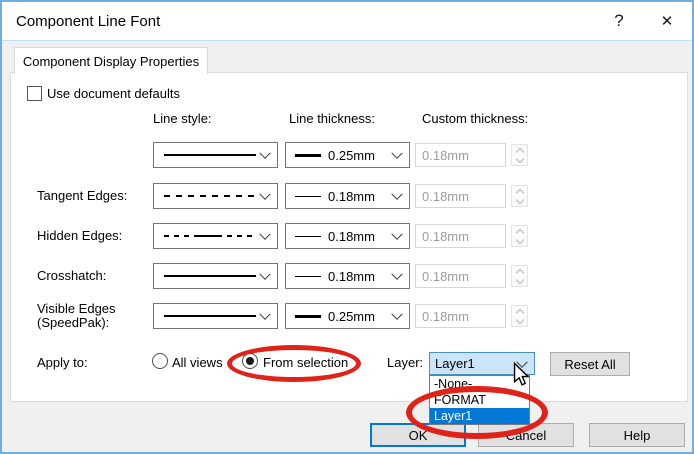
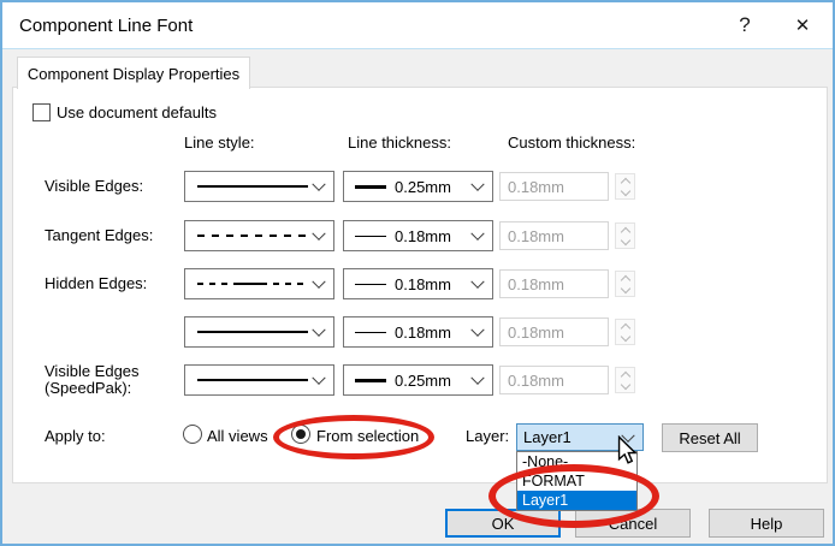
  Component Line Font
  ?
  ✕
  Component Display Properties
  Use document defaults
  Line style:
  Line thickness:
  Custom thickness:
+ Visible Edges:
  0.25mm
  0.18mm
  Tangent Edges:
  0.18mm
  0.18mm
  Hidden Edges:
  0.18mm
  0.18mm
- Crosshatch:
  0.18mm
  0.18mm
  Visible Edges (SpeedPak):
  0.25mm
  0.18mm
  Apply to:
  All views
  From selection
  Layer:
  Layer1
  Reset All
  OK
  Cancel
  Help
  -None-
  FORMAT
  Layer1
